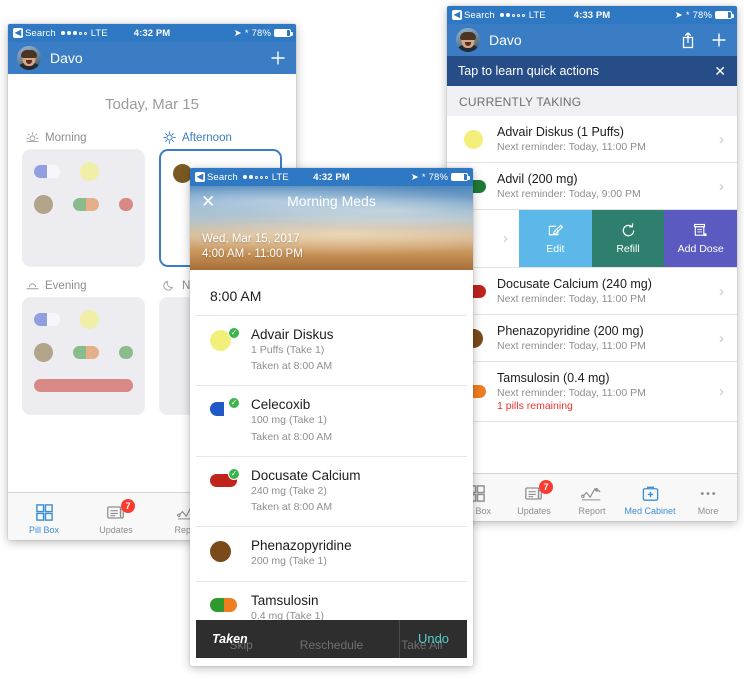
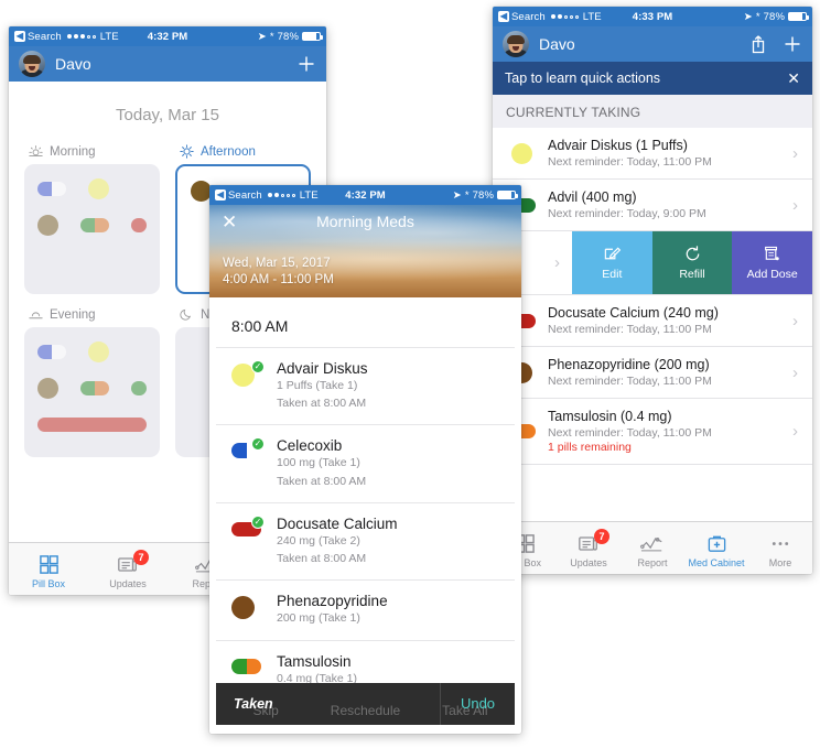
  ◀
  Search
  LTE
  4:32 PM
  ➤
  *
  78%
  Davo
  Today, Mar 15
  Morning
  Afternoon
  Evening
  Pill Box
  7
  Updates
  ◀
  Search
  LTE
  4:33 PM
  ➤
  *
  78%
  Davo
  Tap to learn quick actions
  ✕
  CURRENTLY TAKING
  Advair Diskus (1 Puffs)
  Next reminder: Today, 11:00 PM
  ›
- Advil (200 mg)
+ Advil (400 mg)
  Next reminder: Today, 9:00 PM
  ›
  ›
  Edit
  Refill
  Add Dose
  Docusate Calcium (240 mg)
  Next reminder: Today, 11:00 PM
  ›
  Phenazopyridine (200 mg)
  Next reminder: Today, 11:00 PM
  ›
  Tamsulosin (0.4 mg)
  Next reminder: Today, 11:00 PM
  1 pills remaining
  ›
  7
  Updates
  Report
  Med Cabinet
  More
  ◀
  Search
  LTE
  4:32 PM
  ➤
  *
  78%
  ✕
  Morning Meds
  Wed, Mar 15, 2017
  4:00 AM - 11:00 PM
  8:00 AM
  ✓
  Advair Diskus
  1 Puffs (Take 1)
  Taken at 8:00 AM
  ✓
  Celecoxib
  100 mg (Take 1)
  Taken at 8:00 AM
  ✓
  Docusate Calcium
  240 mg (Take 2)
  Taken at 8:00 AM
  Phenazopyridine
  200 mg (Take 1)
  Tamsulosin
  0.4 mg (Take 1)
  Skip
  Reschedule
  Take All
  Taken
  Undo
